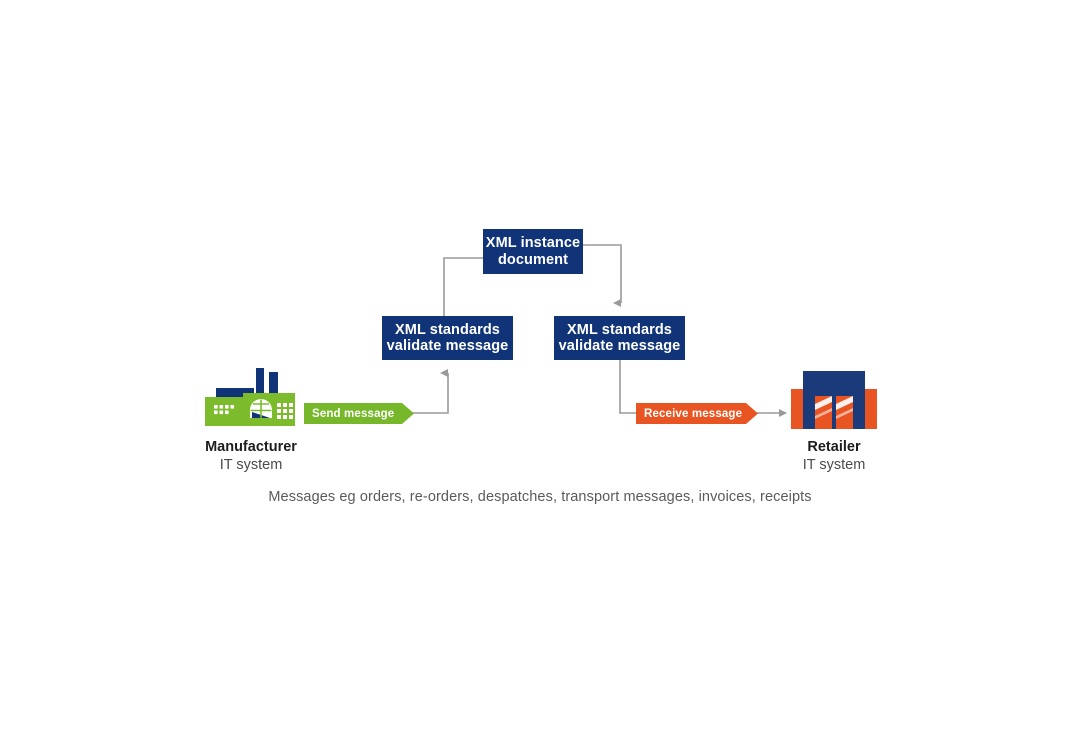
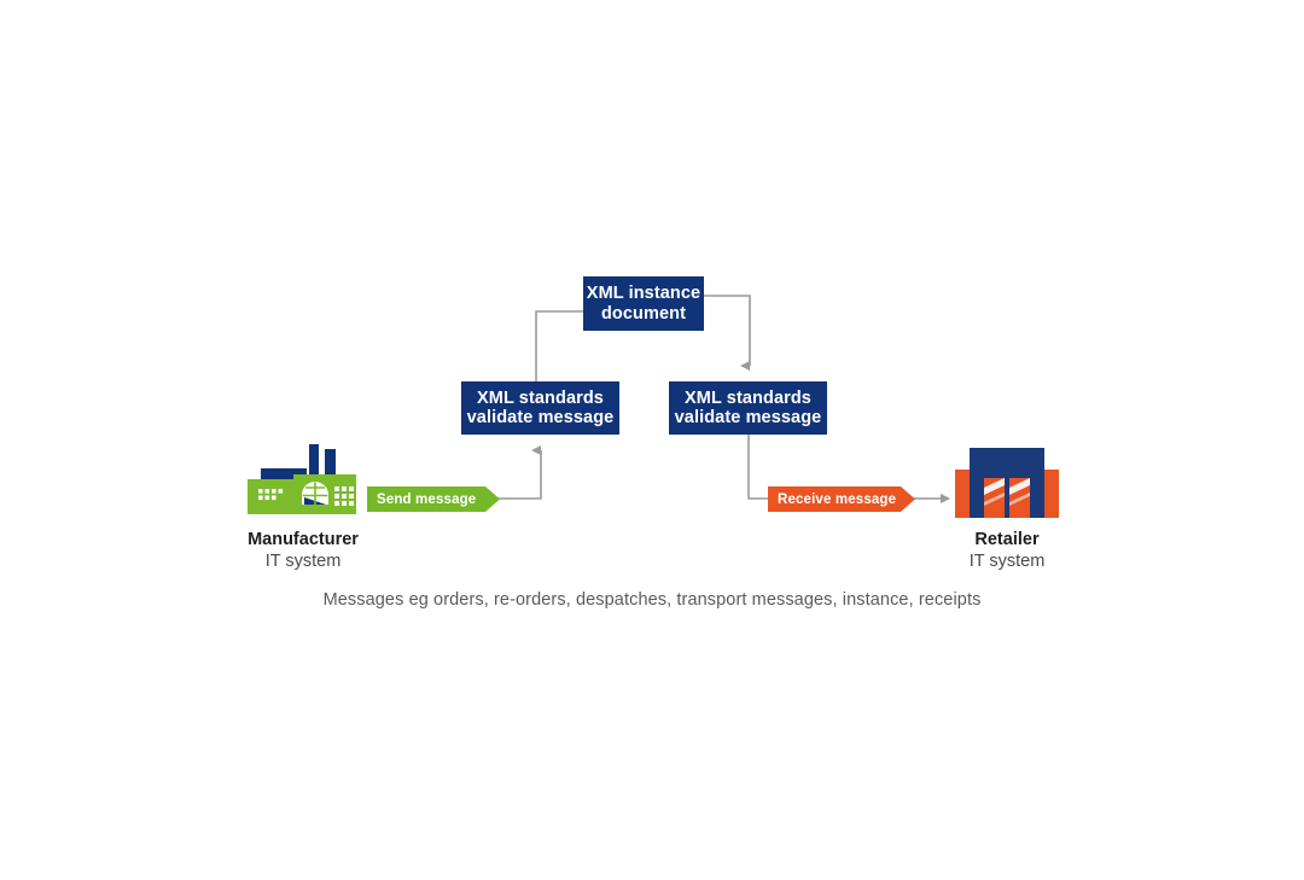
  XML instance
  document
  XML standards
  validate message
  XML standards
  validate message
  Send message
  Receive message
  Manufacturer
  IT system
  Retailer
  IT system
- Messages eg orders, re-orders, despatches, transport messages, invoices, receipts
+ Messages eg orders, re-orders, despatches, transport messages, instance, receipts
